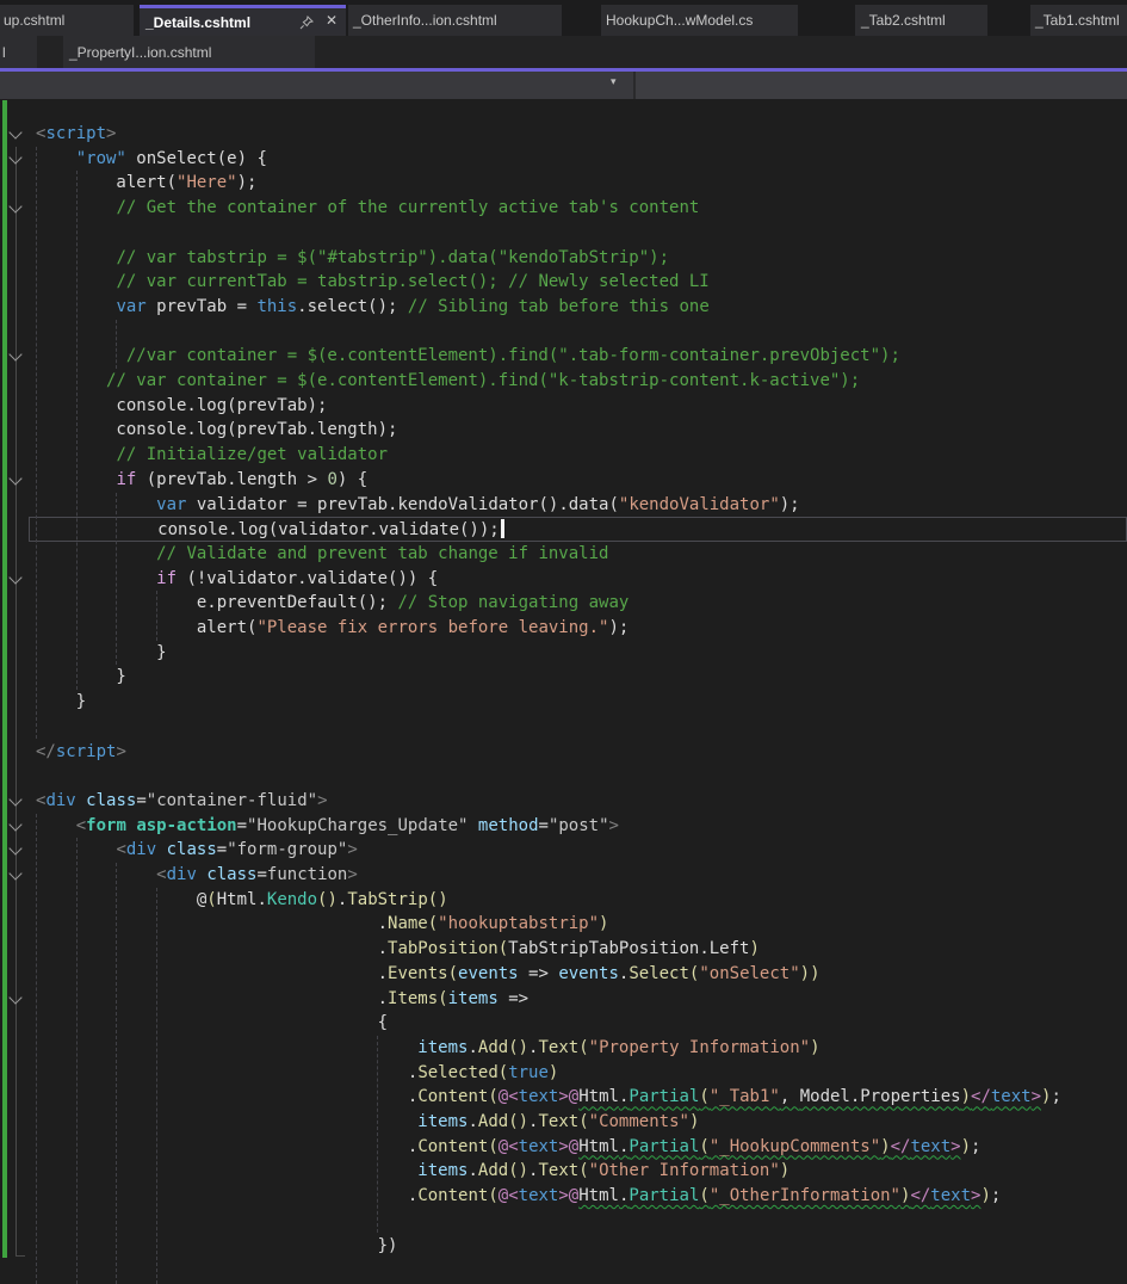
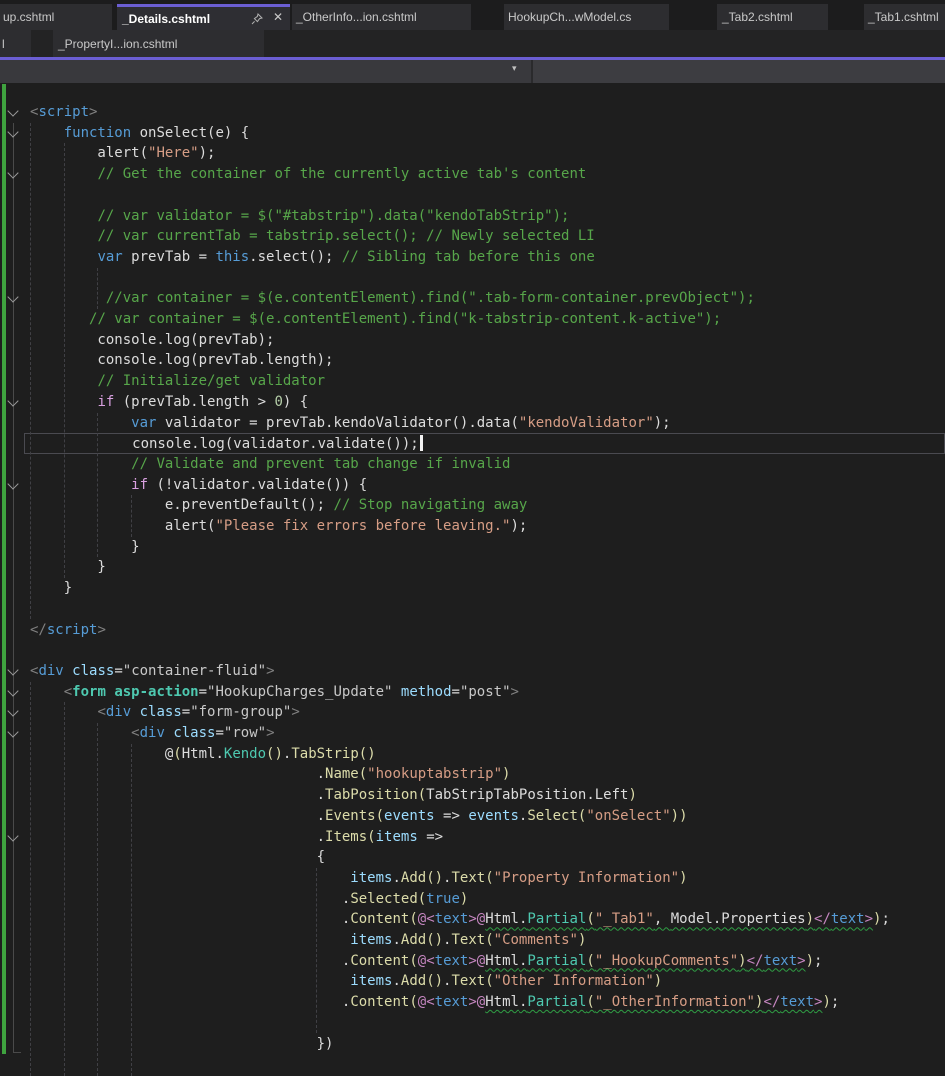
  up.cshtml
  _Details.cshtml
  ✕
  _OtherInfo...ion.cshtml
  HookupCh...wModel.cs
  _Tab2.cshtml
  _Tab1.cshtml
  l
  _PropertyI...ion.cshtml
  ▾
  <script>
- "row" onSelect(e) {
+ function onSelect(e) {
  alert("Here");
  // Get the container of the currently active tab's content
- // var tabstrip = $("#tabstrip").data("kendoTabStrip");
+ // var validator = $("#tabstrip").data("kendoTabStrip");
  // var currentTab = tabstrip.select(); // Newly selected LI
  var prevTab = this.select(); // Sibling tab before this one
  //var container = $(e.contentElement).find(".tab-form-container.prevObject");
  // var container = $(e.contentElement).find("k-tabstrip-content.k-active");
  console.log(prevTab);
  console.log(prevTab.length);
  // Initialize/get validator
  if (prevTab.length > 0) {
  var validator = prevTab.kendoValidator().data("kendoValidator");
  console.log(validator.validate());
  // Validate and prevent tab change if invalid
  if (!validator.validate()) {
  e.preventDefault(); // Stop navigating away
  alert("Please fix errors before leaving.");
  }
  }
  }
  </script>
  <div class="container-fluid">
  <form asp-action="HookupCharges_Update" method="post">
  <div class="form-group">
- <div class=function>
+ <div class="row">
  @(Html.Kendo().TabStrip()
  .Name("hookuptabstrip")
  .TabPosition(TabStripTabPosition.Left)
  .Events(events => events.Select("onSelect"))
  .Items(items =>
  {
  items.Add().Text("Property Information")
  .Selected(true)
  .Content(@<text>@Html.Partial("_Tab1", Model.Properties)</text>);
  items.Add().Text("Comments")
  .Content(@<text>@Html.Partial("_HookupComments")</text>);
  items.Add().Text("Other Information")
  .Content(@<text>@Html.Partial("_OtherInformation")</text>);
  })
